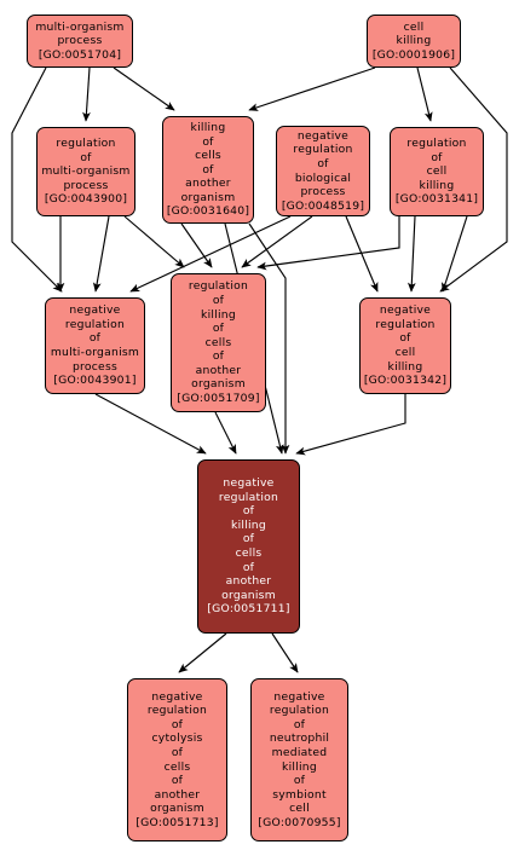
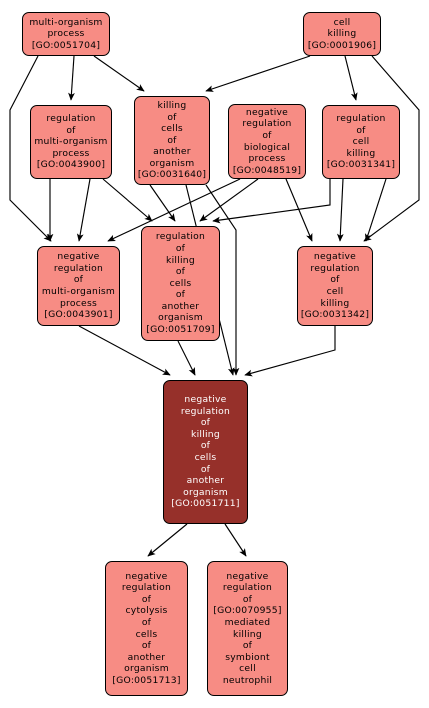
  multi-organism
  process
  [GO:0051704]
  cell
  killing
  [GO:0001906]
  regulation
  of
  multi-organism
  process
  [GO:0043900]
  killing
  of
  cells
  of
  another
  organism
  [GO:0031640]
  negative
  regulation
  of
  biological
  process
  [GO:0048519]
  regulation
  of
  cell
  killing
  [GO:0031341]
  negative
  regulation
  of
  multi-organism
  process
  [GO:0043901]
  regulation
  of
  killing
  of
  cells
  of
  another
  organism
  [GO:0051709]
  negative
  regulation
  of
  cell
  killing
  [GO:0031342]
  negative
  regulation
  of
  killing
  of
  cells
  of
  another
  organism
  [GO:0051711]
  negative
  regulation
  of
  cytolysis
  of
  cells
  of
  another
  organism
  [GO:0051713]
  negative
  regulation
  of
- neutrophil
+ [GO:0070955]
  mediated
  killing
  of
  symbiont
  cell
- [GO:0070955]
+ neutrophil
